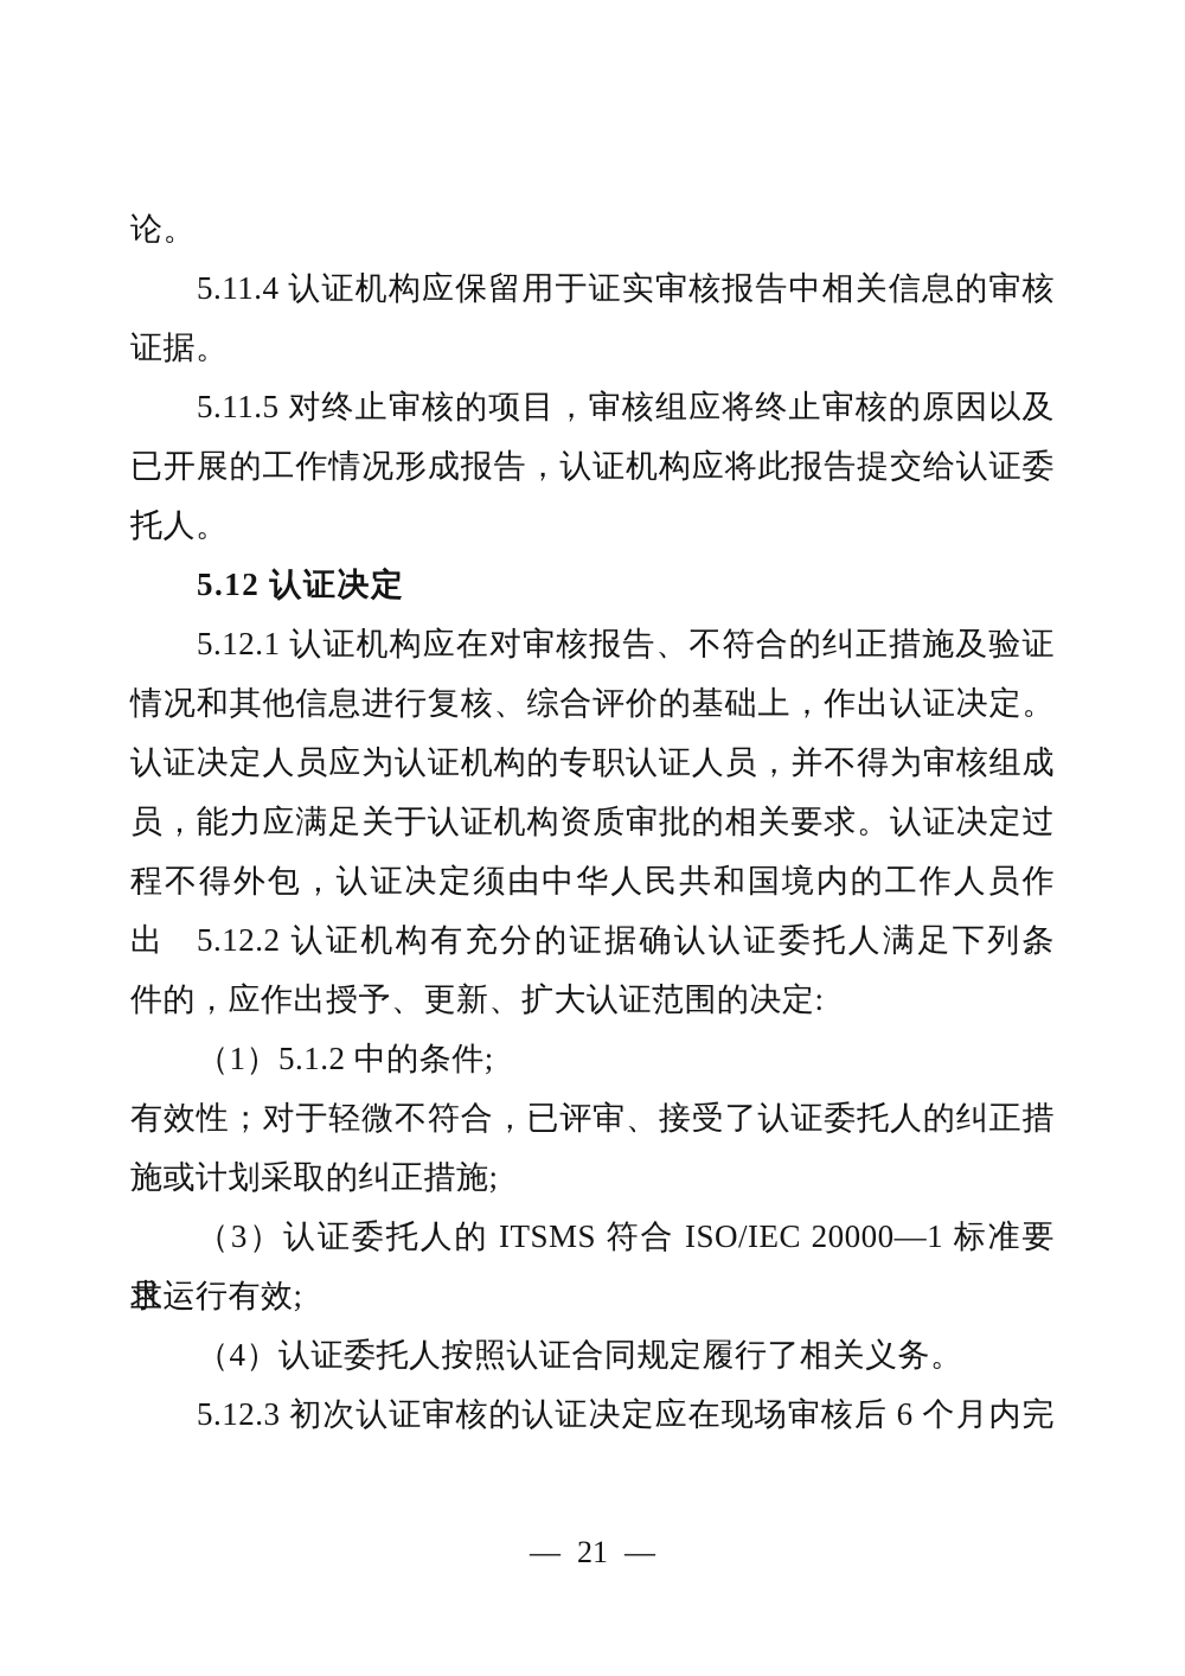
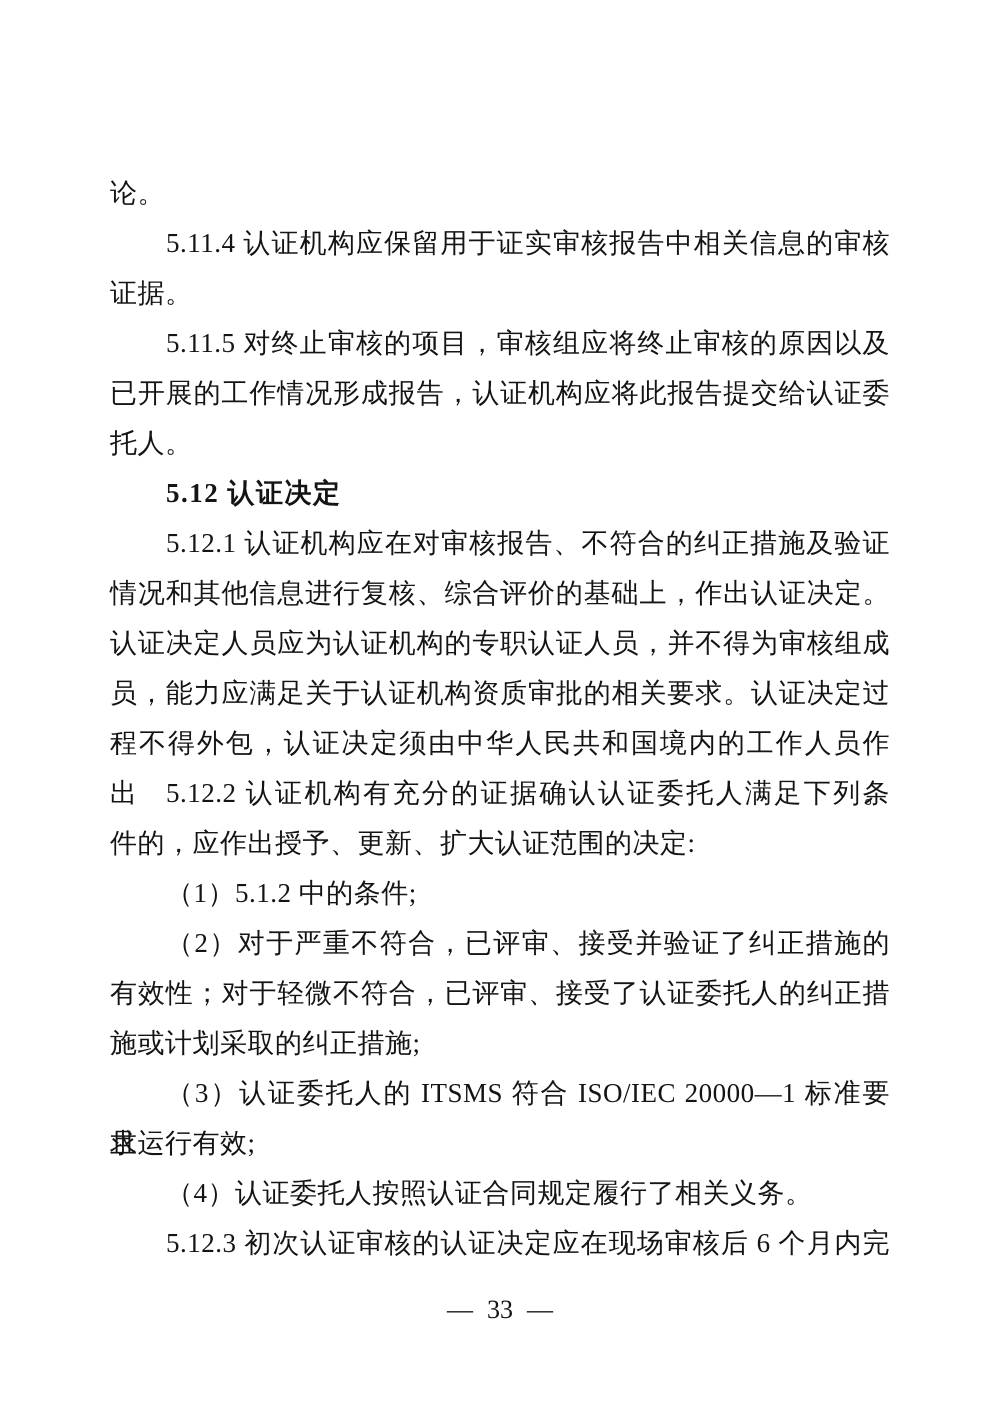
  论。
  5.11.4 认证机构应保留用于证实审核报告中相关信息的审核
  证据。
  5.11.5 对终止审核的项目，审核组应将终止审核的原因以及
  已开展的工作情况形成报告，认证机构应将此报告提交给认证委
  托人。
  5.12 认证决定
  5.12.1 认证机构应在对审核报告、不符合的纠正措施及验证
  情况和其他信息进行复核、综合评价的基础上，作出认证决定。
  认证决定人员应为认证机构的专职认证人员，并不得为审核组成
  员，能力应满足关于认证机构资质审批的相关要求。认证决定过
  程不得外包，认证决定须由中华人民共和国境内的工作人员作出。
  5.12.2 认证机构有充分的证据确认认证委托人满足下列条
  件的，应作出授予、更新、扩大认证范围的决定:
  （1）5.1.2 中的条件;
+ （2）对于严重不符合，已评审、接受并验证了纠正措施的
  有效性；对于轻微不符合，已评审、接受了认证委托人的纠正措
  施或计划采取的纠正措施;
  （3）认证委托人的 ITSMS 符合 ISO/IEC 20000—1 标准要求
  且运行有效;
  （4）认证委托人按照认证合同规定履行了相关义务。
  5.12.3 初次认证审核的认证决定应在现场审核后 6 个月内完
- — 21 —
+ — 33 —
